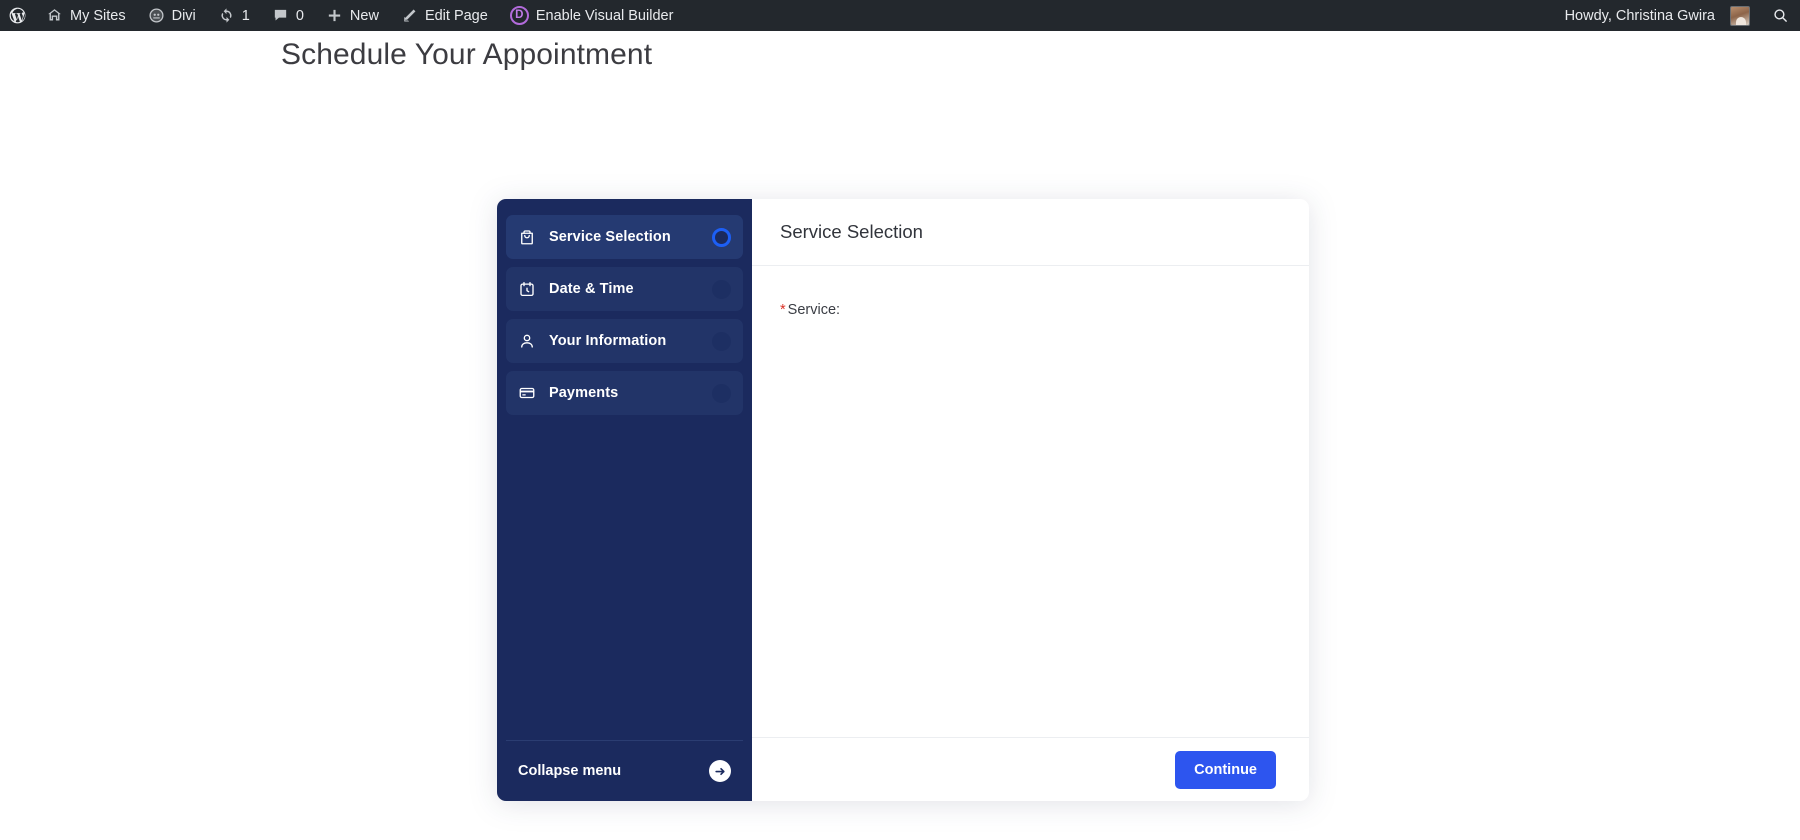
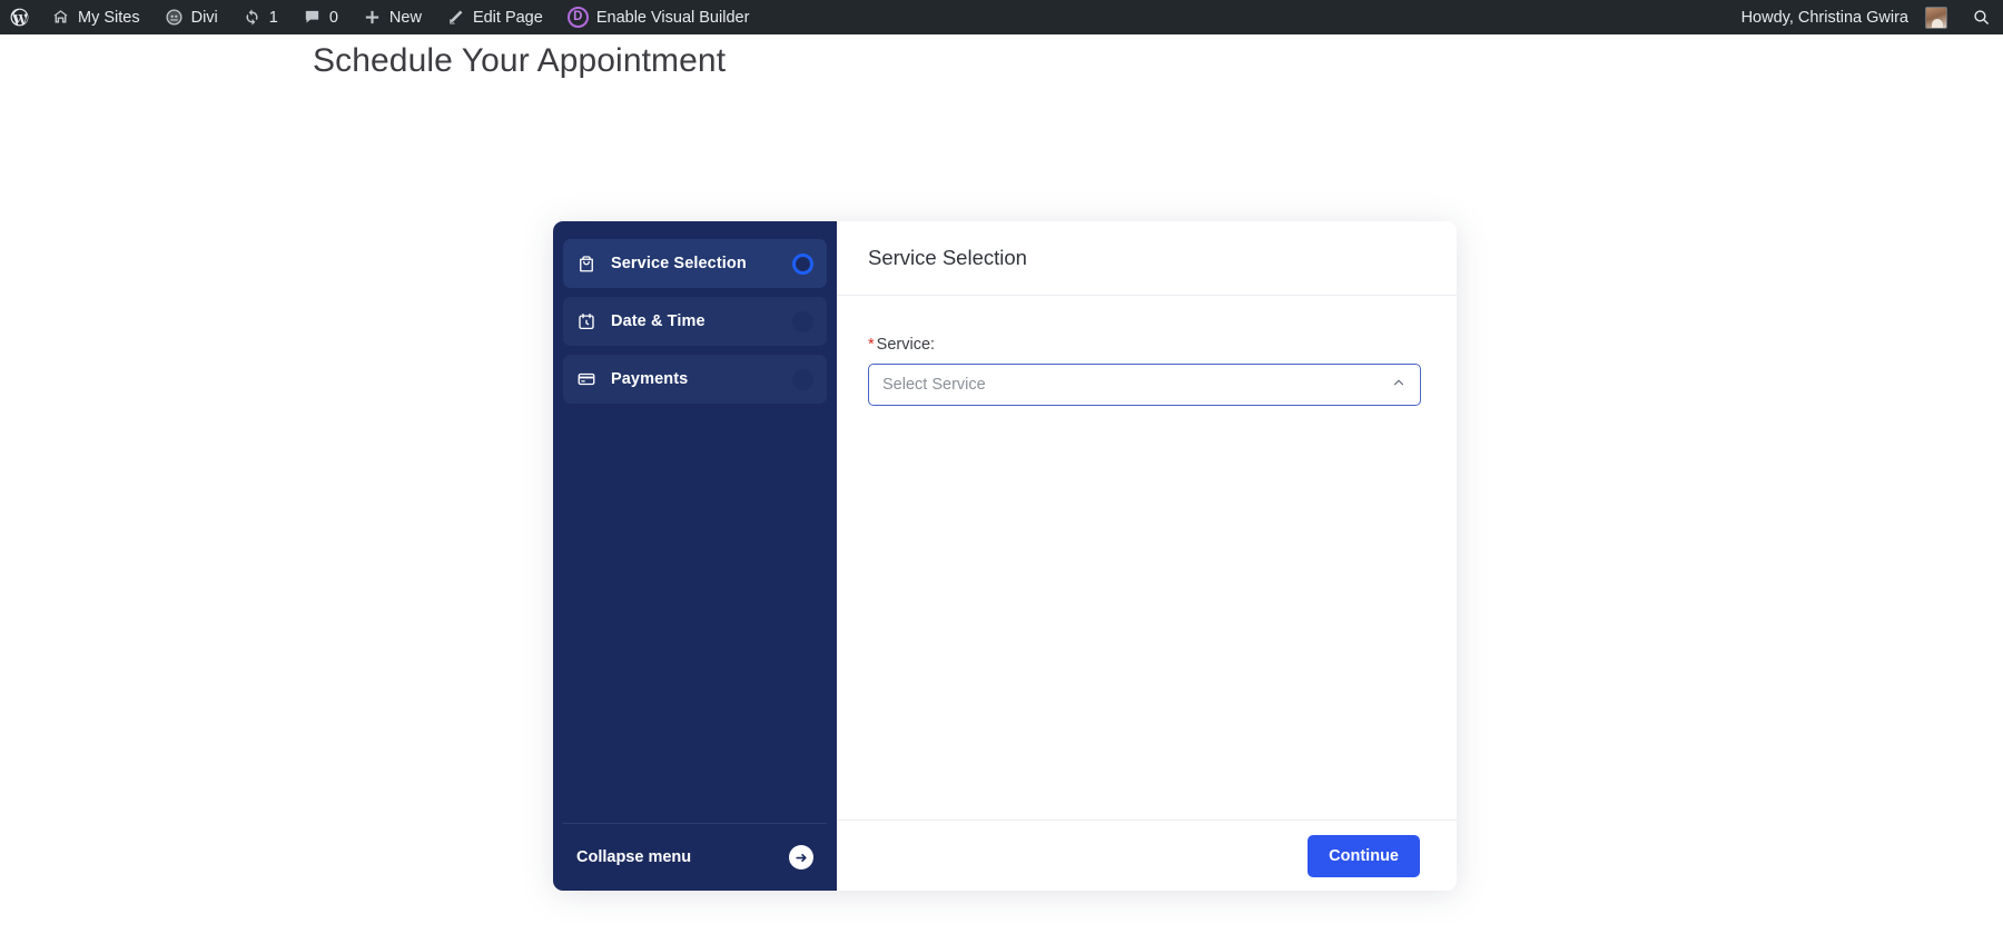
  My Sites
  Divi
  1
  0
  New
  Edit Page
  D
  Enable Visual Builder
  Howdy, Christina Gwira
  Schedule Your Appointment
  Service Selection
  Date & Time
- Your Information
  Payments
  Collapse menu
  Service Selection
  * Service:
+ Select Service
  Continue
